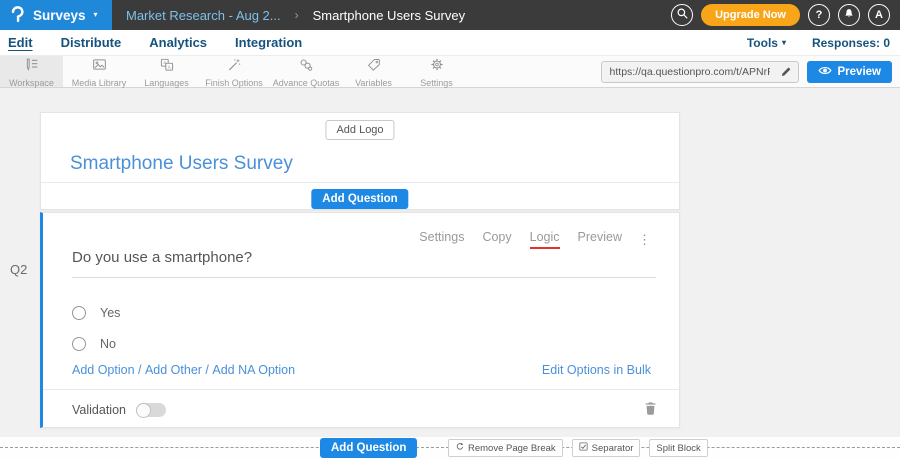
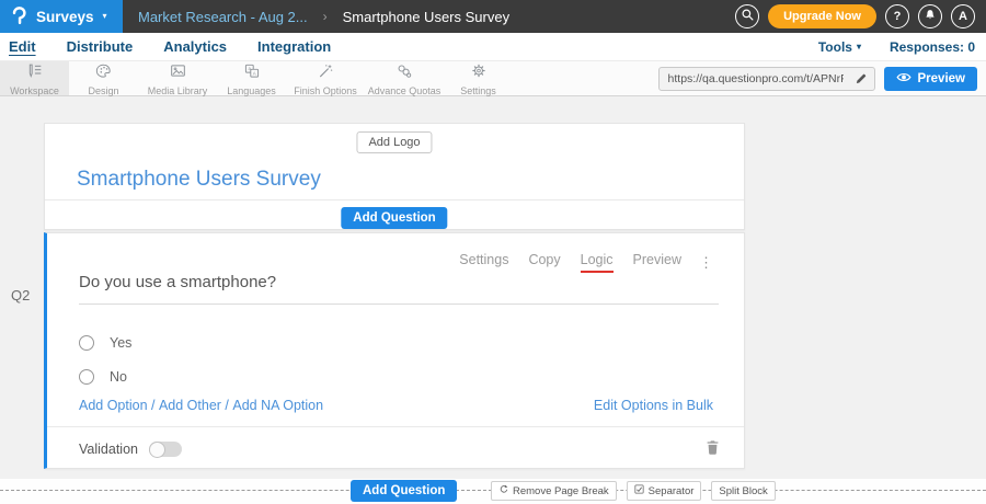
  Surveys
  ▾
  Market Research - Aug 2...
  ›
  Smartphone Users Survey
  Upgrade Now
  ?
  A
  Edit
  Distribute
  Analytics
  Integration
  Tools
  ▾
  Responses: 0
  Workspace
+ Design
  Media Library
  Languages
  Finish Options
  Advance Quotas
- Variables
  Settings
  https://qa.questionpro.com/t/APNr
  Preview
  Add Logo
  Smartphone Users Survey
  Add Question
  Q2
  Settings
  Copy
  Logic
  Preview
  ⋮
  Do you use a smartphone?
  Yes
  No
  Add Option
  /
  Add Other
  /
  Add NA Option
  Edit Options in Bulk
  Validation
  Add Question
  Remove Page Break
  Separator
  Split Block
